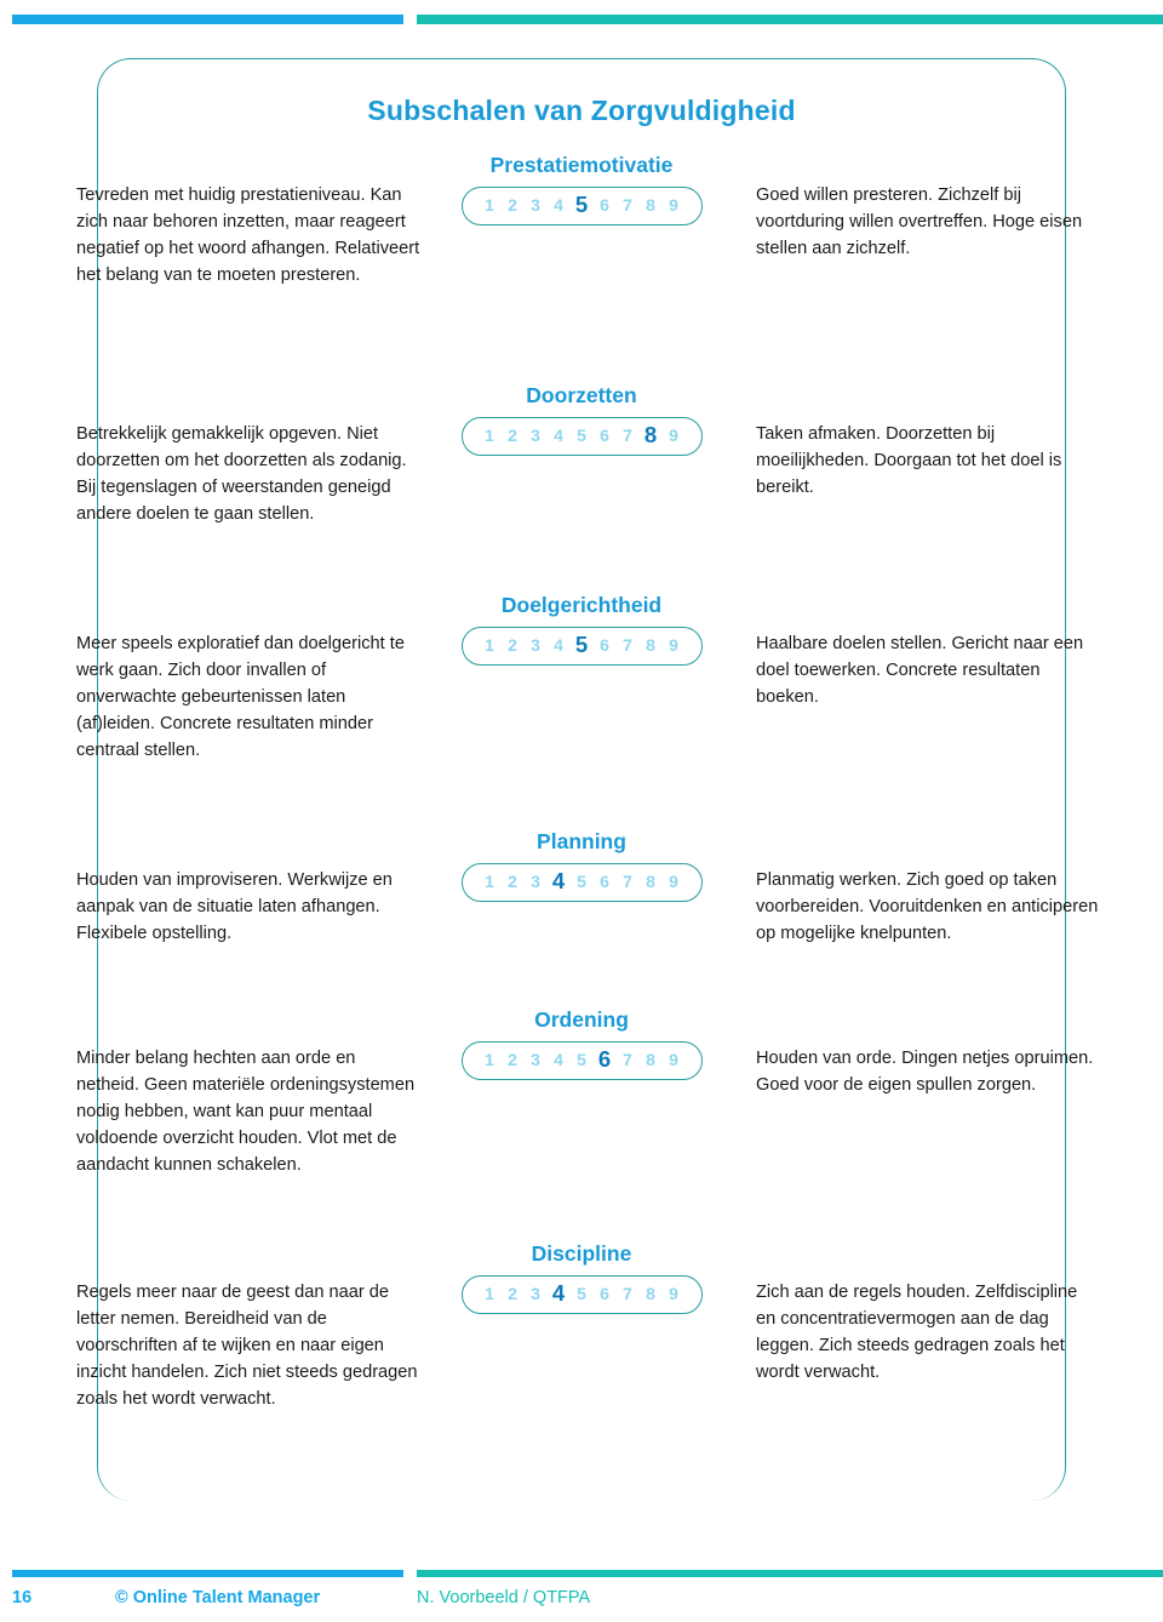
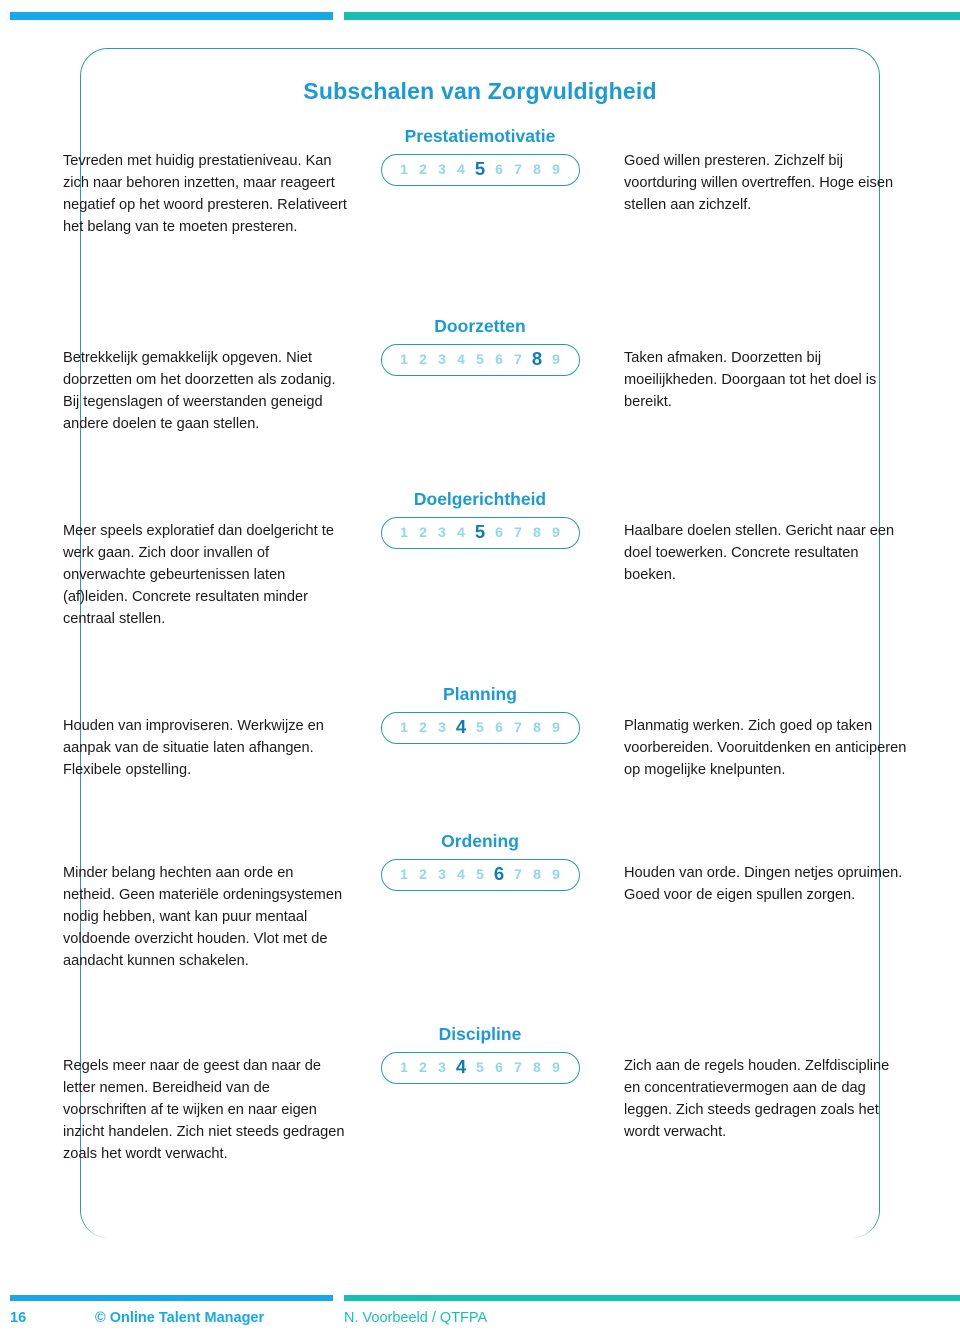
  Subschalen van Zorgvuldigheid
- Tevreden met huidig prestatieniveau. Kan zich naar behoren inzetten, maar reageert negatief op het woord afhangen. Relativeert het belang van te moeten presteren.
+ Tevreden met huidig prestatieniveau. Kan zich naar behoren inzetten, maar reageert negatief op het woord presteren. Relativeert het belang van te moeten presteren.
  Prestatiemotivatie
  1 2 3 4 5 6 7 8 9
  Goed willen presteren. Zichzelf bij voortduring willen overtreffen. Hoge eisen stellen aan zichzelf.
  Betrekkelijk gemakkelijk opgeven. Niet doorzetten om het doorzetten als zodanig. Bij tegenslagen of weerstanden geneigd andere doelen te gaan stellen.
  Doorzetten
  1 2 3 4 5 6 7 8 9
  Taken afmaken. Doorzetten bij moeilijkheden. Doorgaan tot het doel is bereikt.
  Meer speels exploratief dan doelgericht te werk gaan. Zich door invallen of onverwachte gebeurtenissen laten (af)leiden. Concrete resultaten minder centraal stellen.
  Doelgerichtheid
  1 2 3 4 5 6 7 8 9
  Haalbare doelen stellen. Gericht naar een doel toewerken. Concrete resultaten boeken.
  Houden van improviseren. Werkwijze en aanpak van de situatie laten afhangen. Flexibele opstelling.
  Planning
  1 2 3 4 5 6 7 8 9
  Planmatig werken. Zich goed op taken voorbereiden. Vooruitdenken en anticiperen op mogelijke knelpunten.
  Minder belang hechten aan orde en netheid. Geen materiële ordeningsystemen nodig hebben, want kan puur mentaal voldoende overzicht houden. Vlot met de aandacht kunnen schakelen.
  Ordening
  1 2 3 4 5 6 7 8 9
  Houden van orde. Dingen netjes opruimen. Goed voor de eigen spullen zorgen.
  Regels meer naar de geest dan naar de letter nemen. Bereidheid van de voorschriften af te wijken en naar eigen inzicht handelen. Zich niet steeds gedragen zoals het wordt verwacht.
  Discipline
  1 2 3 4 5 6 7 8 9
  Zich aan de regels houden. Zelfdiscipline en concentratievermogen aan de dag leggen. Zich steeds gedragen zoals het wordt verwacht.
  16
  © Online Talent Manager
  N. Voorbeeld / QTFPA
